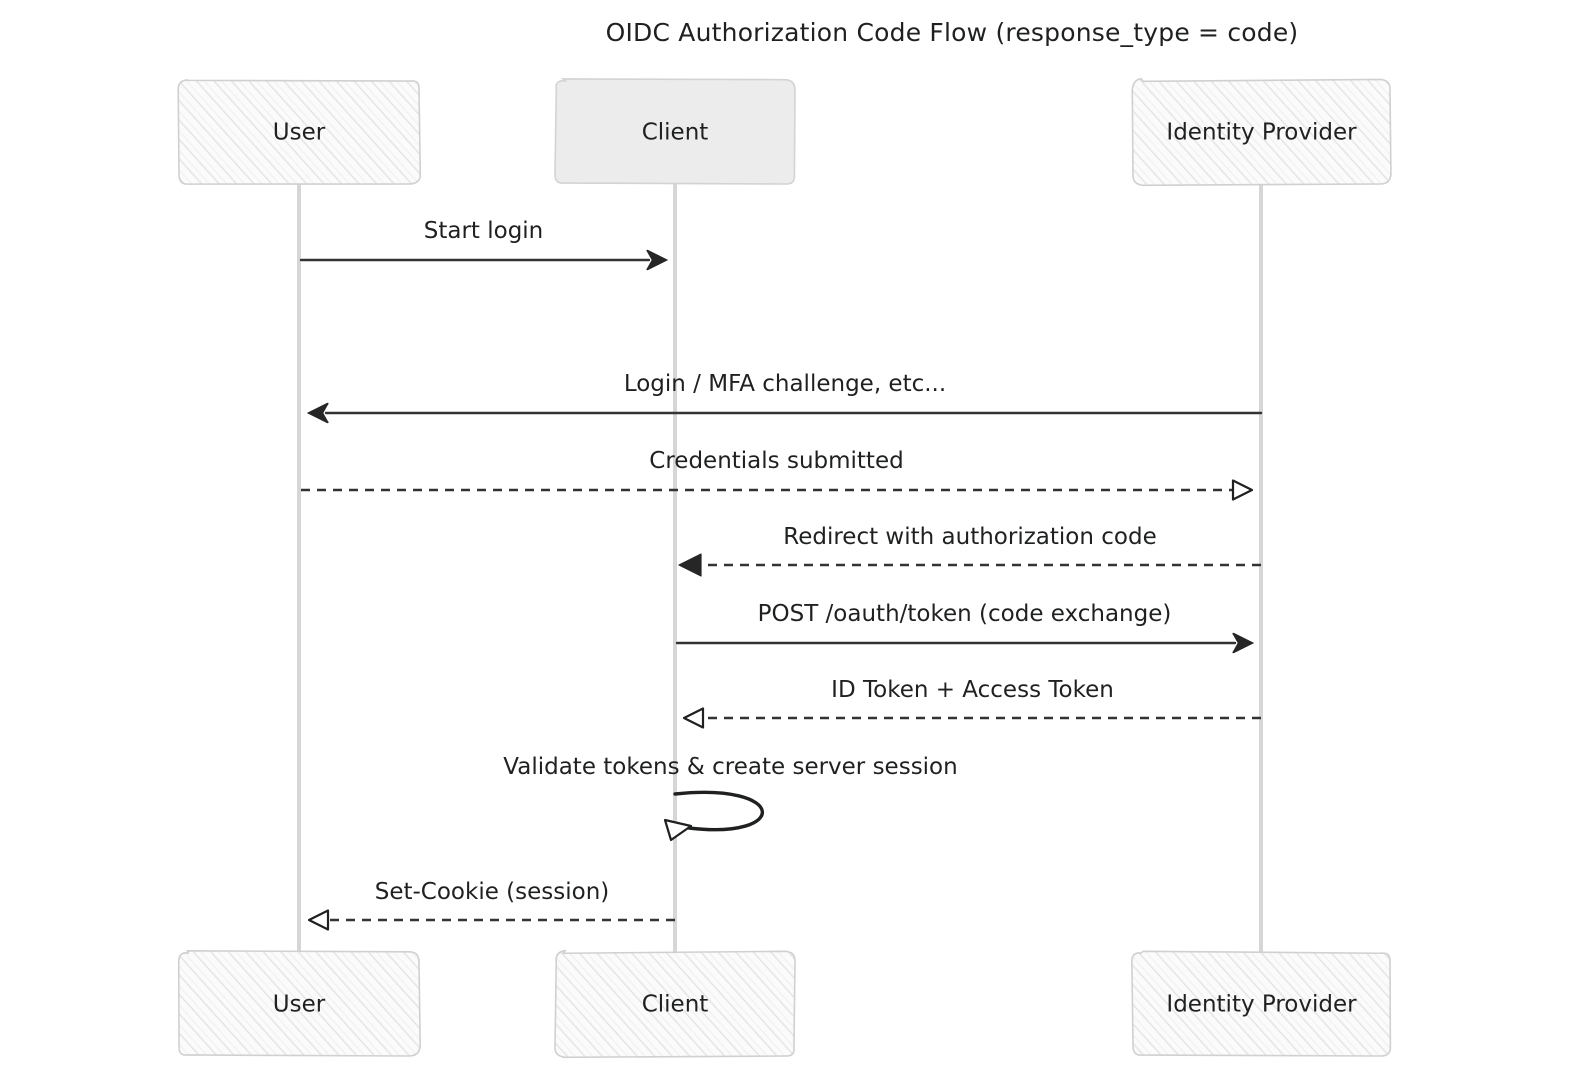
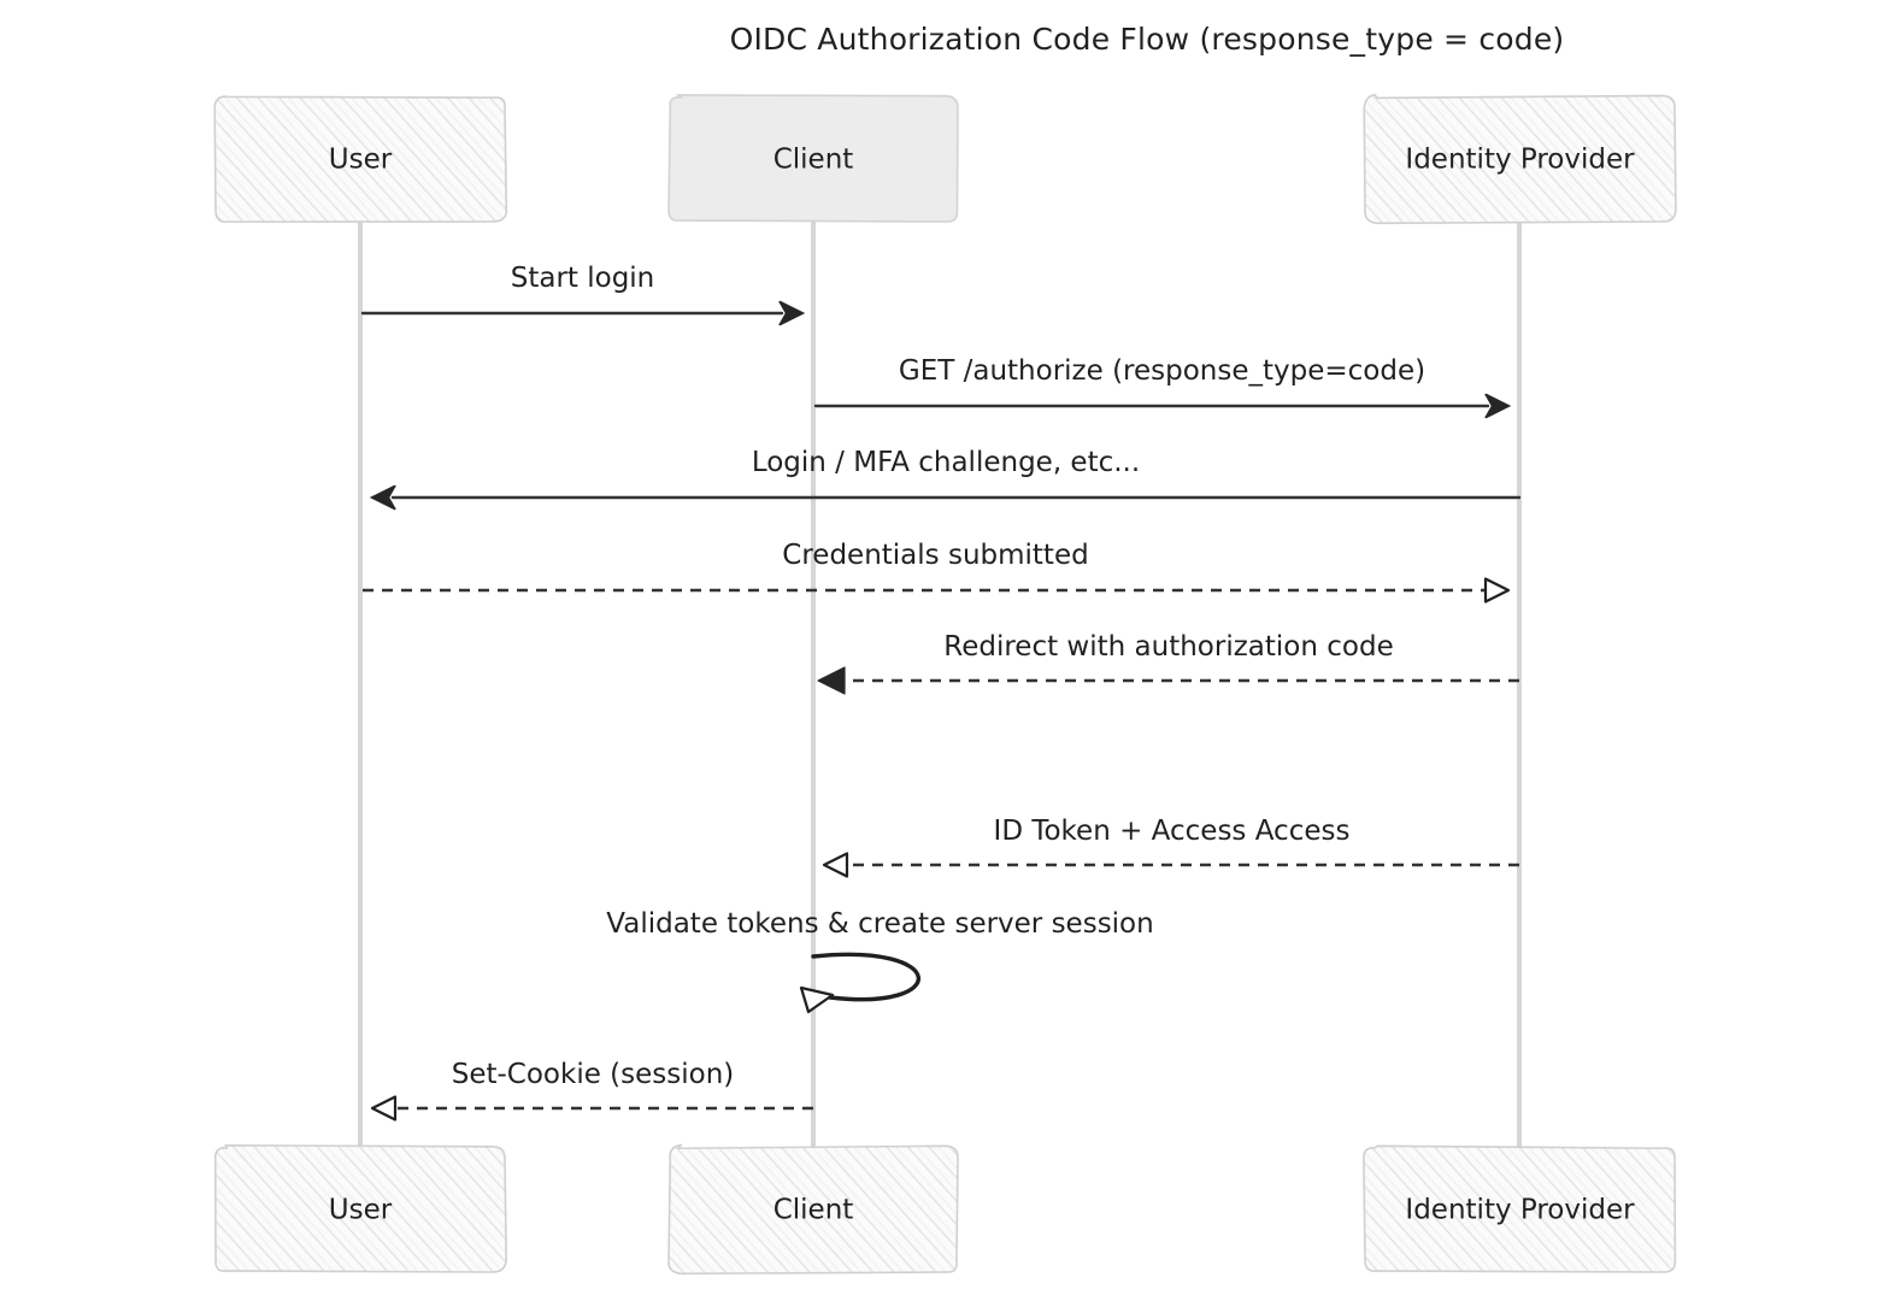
  OIDC Authorization Code Flow (response_type = code)
  User
  Client
  Identity Provider
  User
  Client
  Identity Provider
  Start login
+ GET /authorize (response_type=code)
  Login / MFA challenge, etc...
  Credentials submitted
  Redirect with authorization code
- POST /oauth/token (code exchange)
- ID Token + Access Token
+ ID Token + Access Access
  Validate tokens & create server session
  Set-Cookie (session)
